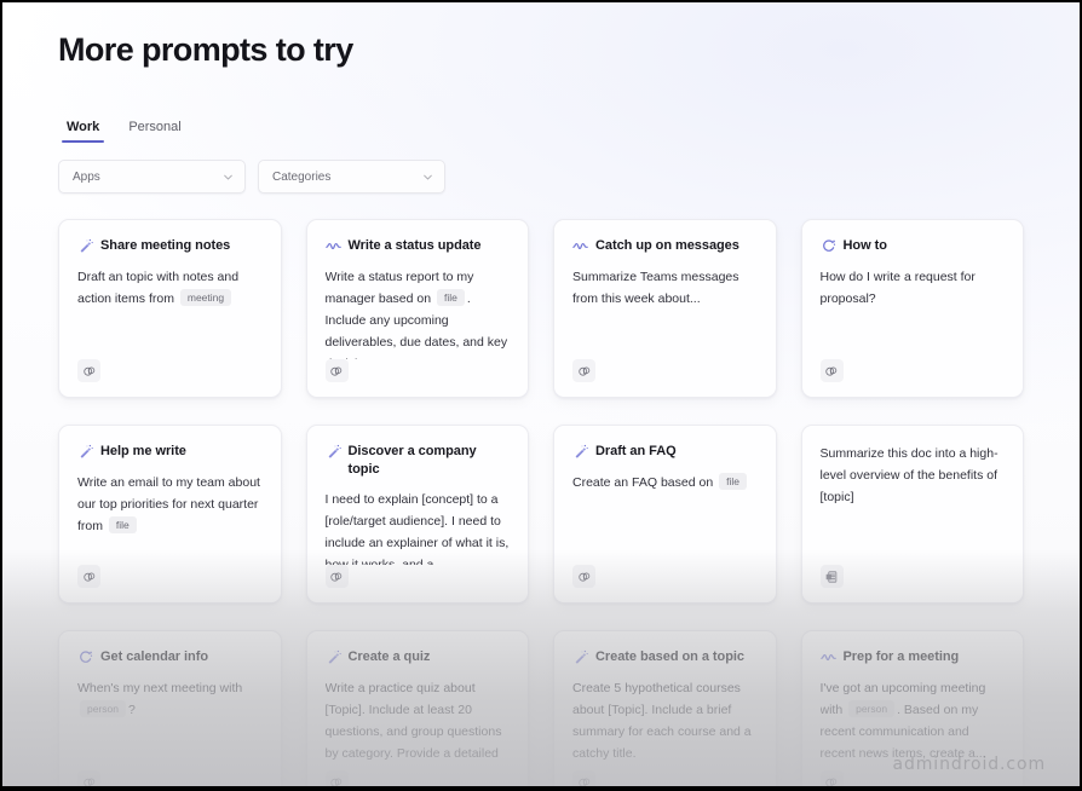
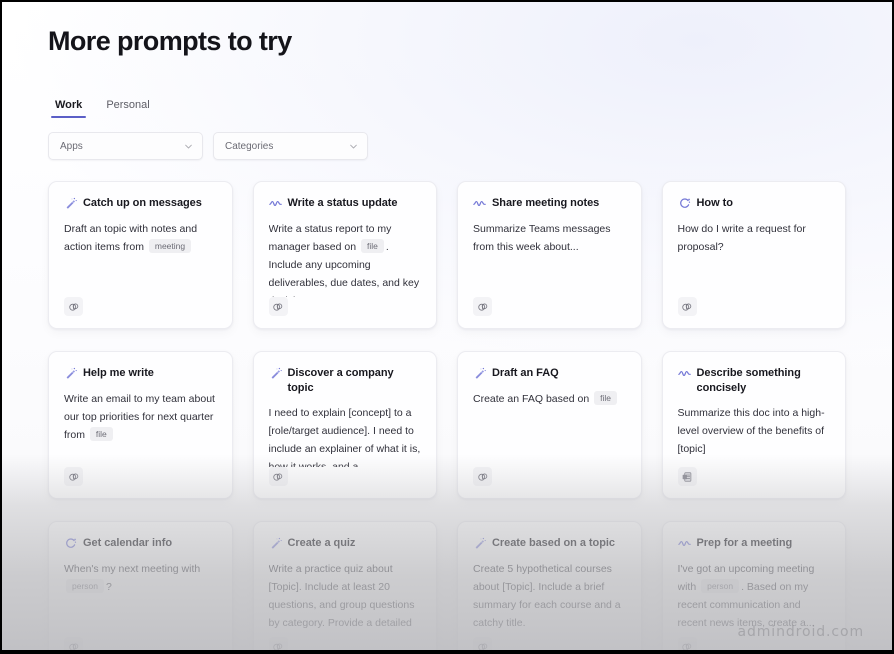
  More prompts to try
  Work
  Personal
  Apps
  Categories
- Share meeting notes
+ Catch up on messages
  Draft an topic with notes and action items from meeting
  Write a status update
  Write a status report to my manager based on file . Include any upcoming deliverables, due dates, and key
- Catch up on messages
+ Share meeting notes
  Summarize Teams messages from this week about...
  How to
  How do I write a request for proposal?
  Help me write
  Write an email to my team about our top priorities for next quarter from file
  Discover a company topic
  I need to explain [concept] to a [role/target audience]. I need to include an explainer of what it is,
  Draft an FAQ
  Create an FAQ based on file
+ Describe something concisely
  Summarize this doc into a high-level overview of the benefits of [topic]
  admindroid.com
